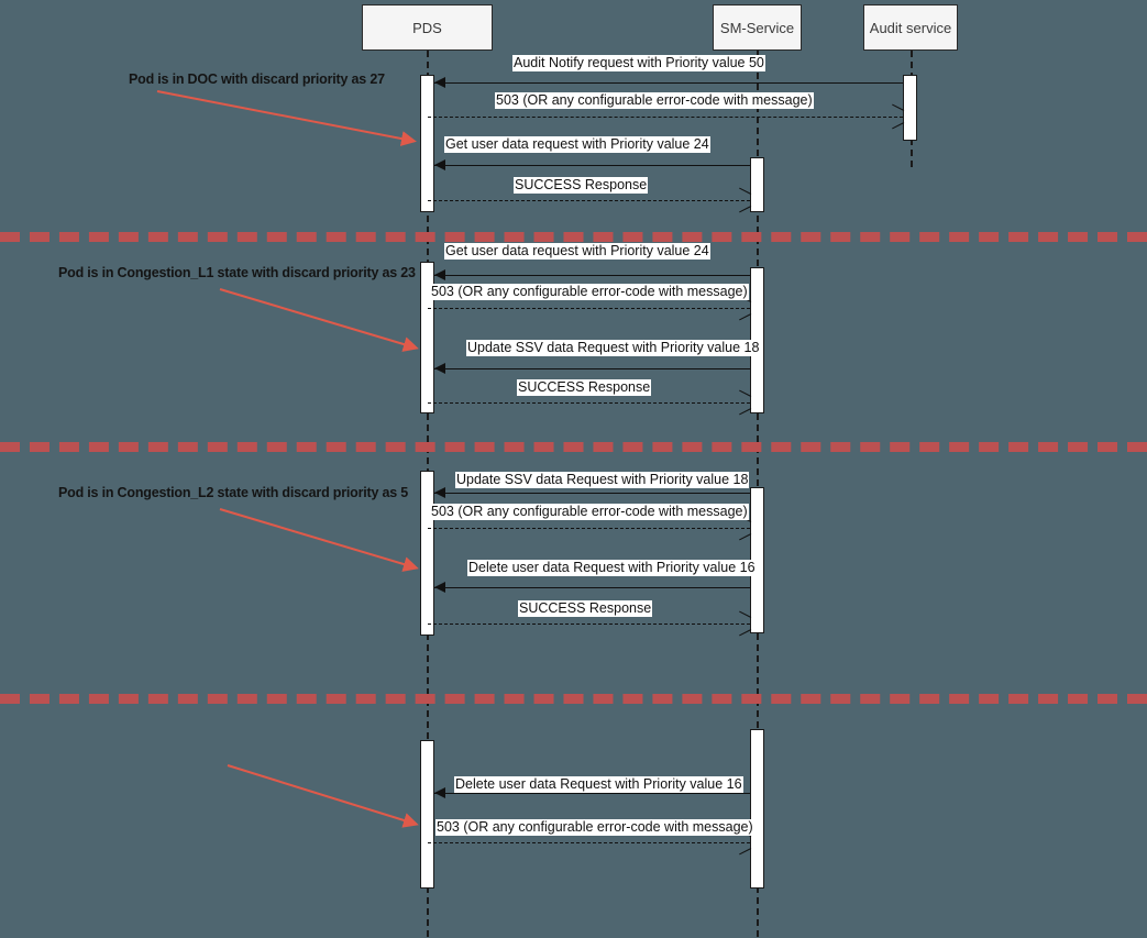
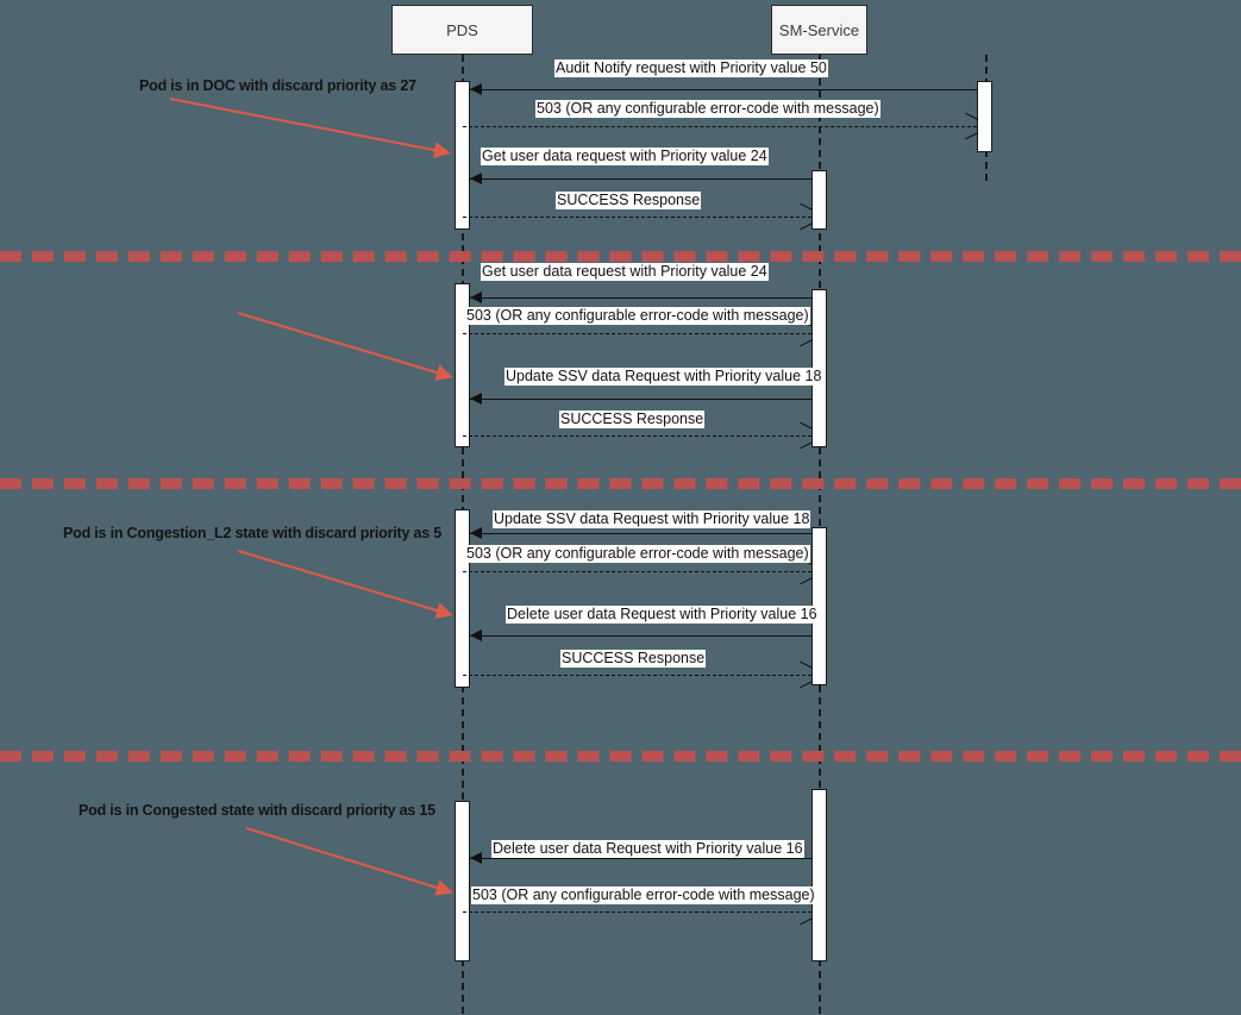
  PDS
  SM-Service
- Audit service
  Audit Notify request with Priority value 50
  503 (OR any configurable error-code with message)
  Get user data request with Priority value 24
  SUCCESS Response
  Get user data request with Priority value 24
  503 (OR any configurable error-code with message)
  Update SSV data Request with Priority value 18
  SUCCESS Response
  Update SSV data Request with Priority value 18
  503 (OR any configurable error-code with message)
  Delete user data Request with Priority value 16
  SUCCESS Response
  Delete user data Request with Priority value 16
  503 (OR any configurable error-code with message)
  Pod is in DOC with discard priority as 27
- Pod is in Congestion_L1 state with discard priority as 23
  Pod is in Congestion_L2 state with discard priority as 5
+ Pod is in Congested state with discard priority as 15
